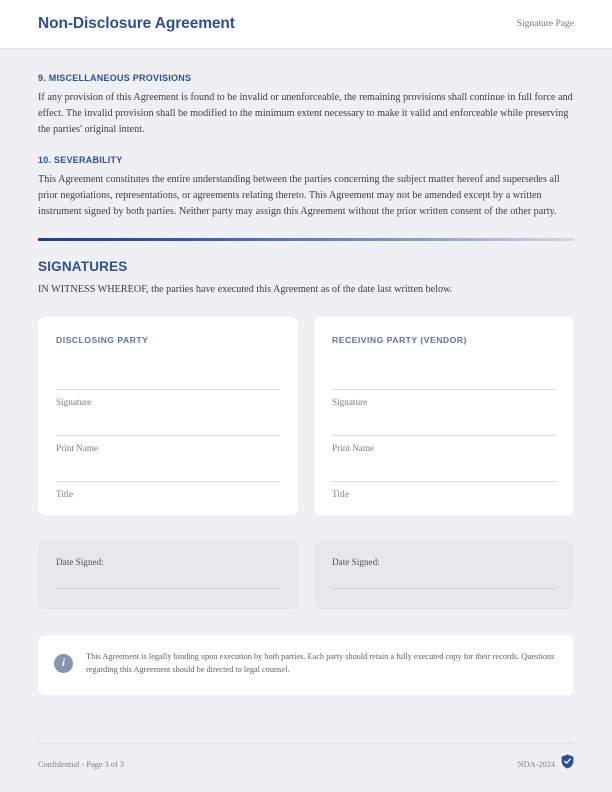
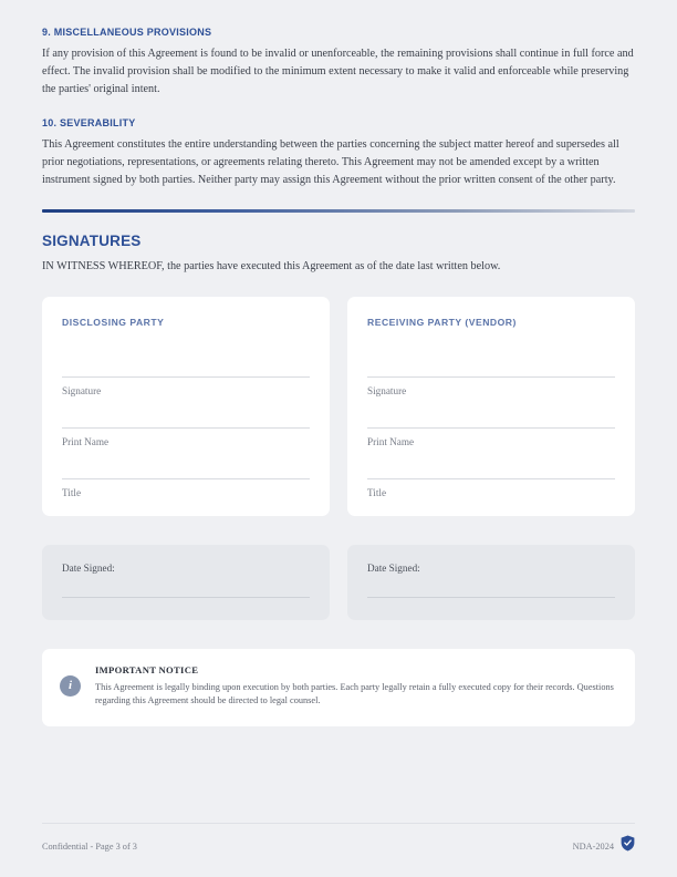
- Non-Disclosure Agreement
- Signature Page
  9. MISCELLANEOUS PROVISIONS
  If any provision of this Agreement is found to be invalid or unenforceable, the remaining provisions shall continue in full force and effect. The invalid provision shall be modified to the minimum extent necessary to make it valid and enforceable while preserving the parties' original intent.
  10. SEVERABILITY
  This Agreement constitutes the entire understanding between the parties concerning the subject matter hereof and supersedes all prior negotiations, representations, or agreements relating thereto. This Agreement may not be amended except by a written instrument signed by both parties. Neither party may assign this Agreement without the prior written consent of the other party.
  SIGNATURES
  IN WITNESS WHEREOF, the parties have executed this Agreement as of the date last written below.
  DISCLOSING PARTY
  Signature
  Print Name
  Title
  RECEIVING PARTY (VENDOR)
  Signature
  Print Name
  Title
  Date Signed:
  Date Signed:
  i
+ IMPORTANT NOTICE
- This Agreement is legally binding upon execution by both parties. Each party should retain a fully executed copy for their records. Questions regarding this Agreement should be directed to legal counsel.
+ This Agreement is legally binding upon execution by both parties. Each party legally retain a fully executed copy for their records. Questions regarding this Agreement should be directed to legal counsel.
  Confidential - Page 3 of 3
  NDA-2024
